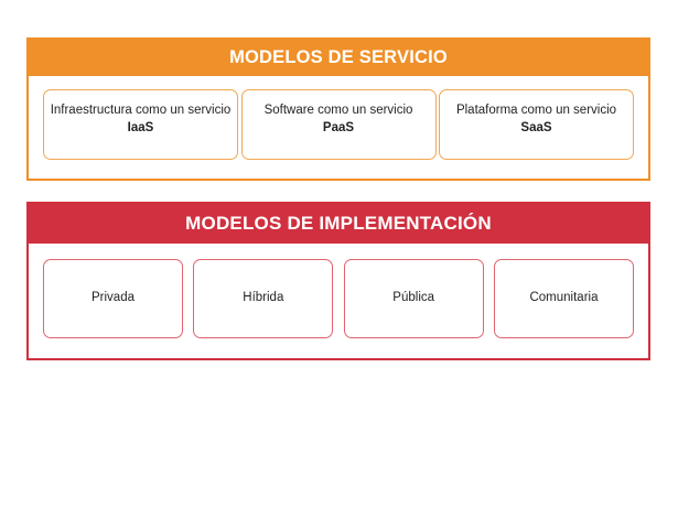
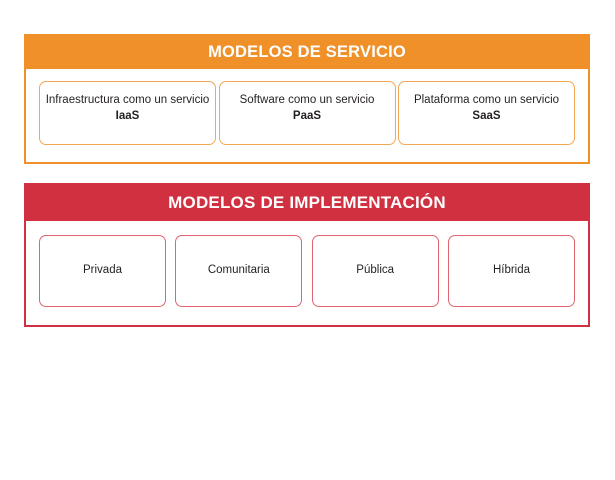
  MODELOS DE SERVICIO
  Infraestructura como un servicio
  IaaS
  Software como un servicio
  PaaS
  Plataforma como un servicio
  SaaS
  MODELOS DE IMPLEMENTACIÓN
  Privada
- Híbrida
+ Comunitaria
  Pública
- Comunitaria
+ Híbrida
